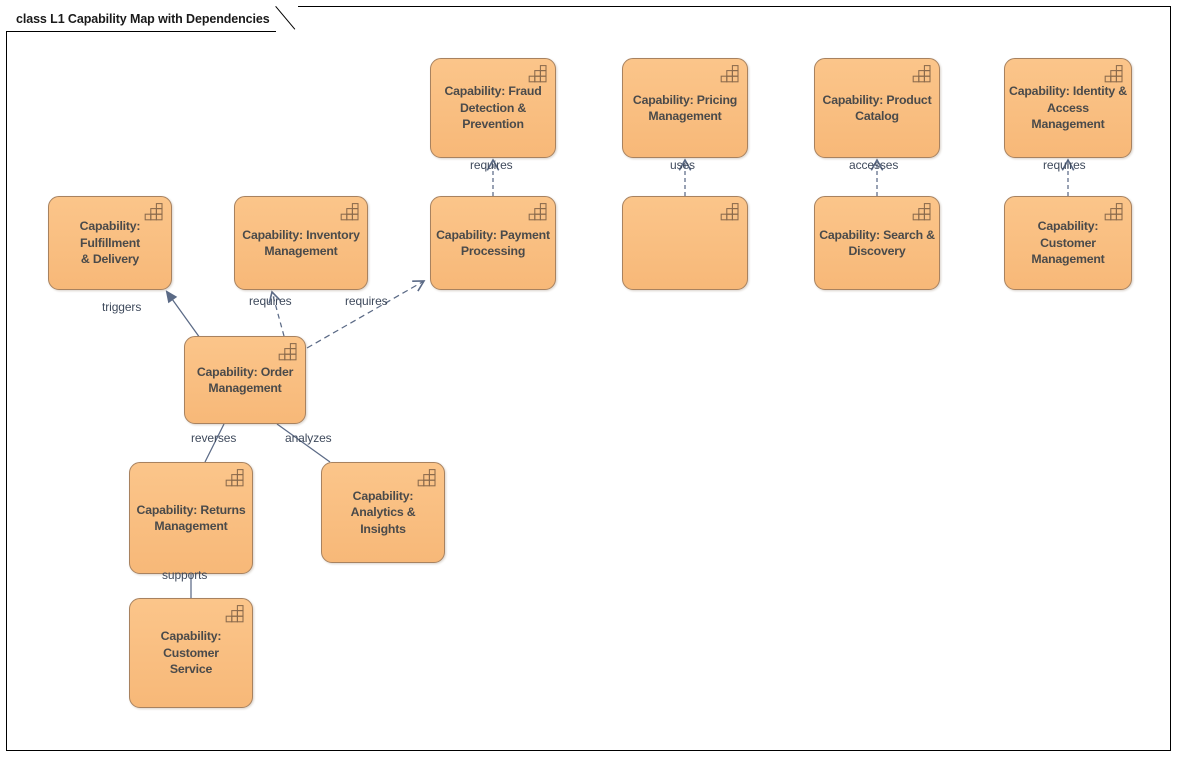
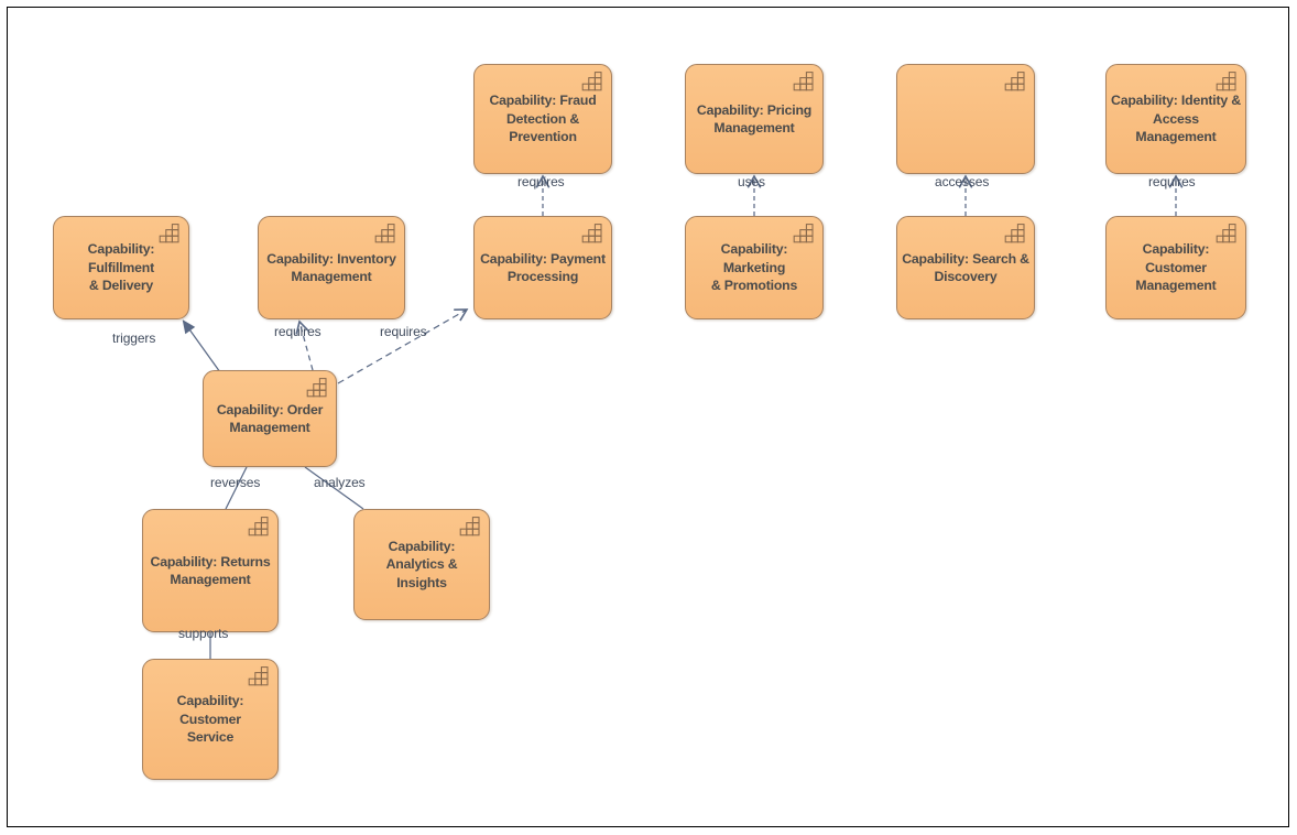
- class L1 Capability Map with Dependencies
  Capability: Fraud
  Detection & Prevention
  Capability: Pricing
  Management
- Capability: Product
- Catalog
  Capability: Identity &
  Access Management
  Capability: Fulfillment
  & Delivery
  Capability: Inventory
  Management
  Capability: Payment
  Processing
+ Capability: Marketing
+ & Promotions
  Capability: Search &
  Discovery
  Capability: Customer
  Management
  Capability: Order
  Management
  Capability: Returns
  Management
  Capability: Analytics &
  Insights
  Capability: Customer
  Service
  requires
  uses
  accesses
  requires
  triggers
  requires
  requires
  reverses
  analyzes
  supports
